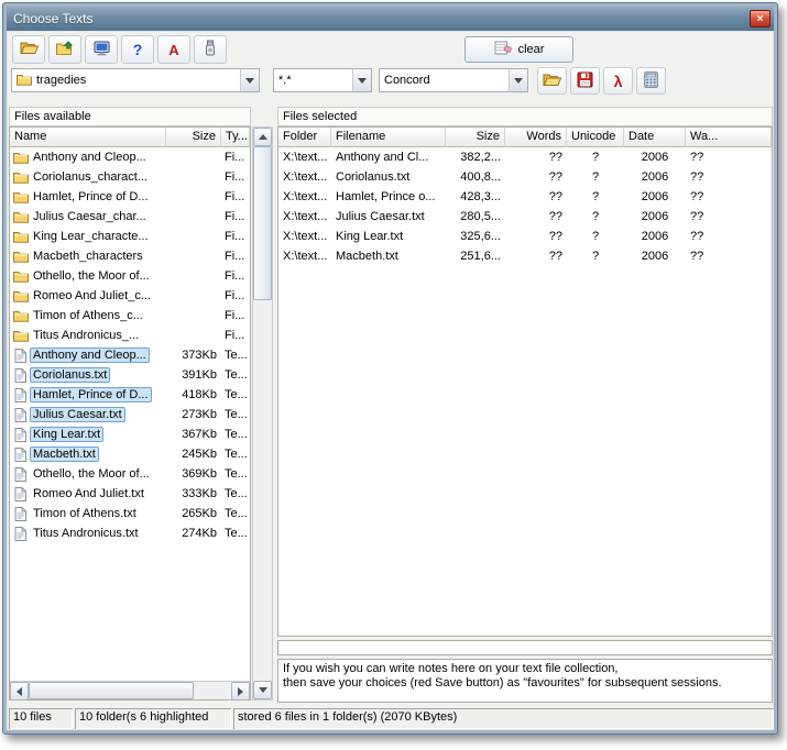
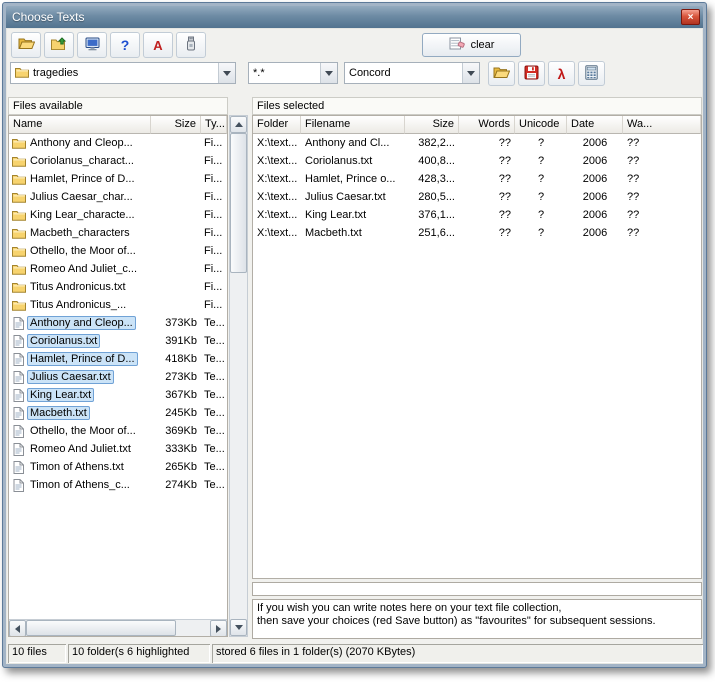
  Choose Texts
  ×
  ?
  A
  clear
  tragedies
  *.*
  Concord
  λ
  Files available
  Files selected
  Name
  Size
  Ty...
  Anthony and Cleop...
  Fi...
  Coriolanus_charact...
  Fi...
  Hamlet, Prince of D...
  Fi...
  Julius Caesar_char...
  Fi...
  King Lear_characte...
  Fi...
  Macbeth_characters
  Fi...
  Othello, the Moor of...
  Fi...
  Romeo And Juliet_c...
  Fi...
- Timon of Athens_c...
+ Titus Andronicus.txt
  Fi...
  Titus Andronicus_...
  Fi...
  Anthony and Cleop...
  373Kb
  Te...
  Coriolanus.txt
  391Kb
  Te...
  Hamlet, Prince of D...
  418Kb
  Te...
  Julius Caesar.txt
  273Kb
  Te...
  King Lear.txt
  367Kb
  Te...
  Macbeth.txt
  245Kb
  Te...
  Othello, the Moor of...
  369Kb
  Te...
  Romeo And Juliet.txt
  333Kb
  Te...
  Timon of Athens.txt
  265Kb
  Te...
- Titus Andronicus.txt
+ Timon of Athens_c...
  274Kb
  Te...
  Folder
  Filename
  Size
  Words
  Unicode
  Date
  Wa...
  X:\text...
  Anthony and Cl...
  382,2...
  ??
  ?
  2006
  ??
  X:\text...
  Coriolanus.txt
  400,8...
  ??
  ?
  2006
  ??
  X:\text...
  Hamlet, Prince o...
  428,3...
  ??
  ?
  2006
  ??
  X:\text...
  Julius Caesar.txt
  280,5...
  ??
  ?
  2006
  ??
  X:\text...
  King Lear.txt
- 325,6...
+ 376,1...
  ??
  ?
  2006
  ??
  X:\text...
  Macbeth.txt
  251,6...
  ??
  ?
  2006
  ??
  If you wish you can write notes here on your text file collection,
  then save your choices (red Save button) as "favourites" for subsequent sessions.
  10 files
  10 folder(s 6 highlighted
  stored 6 files in 1 folder(s) (2070 KBytes)
